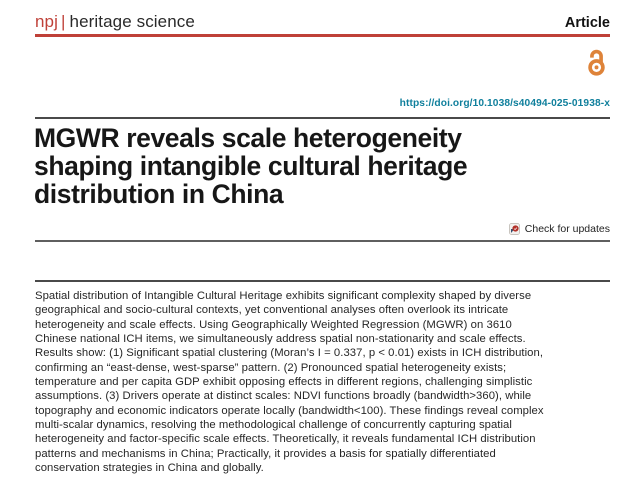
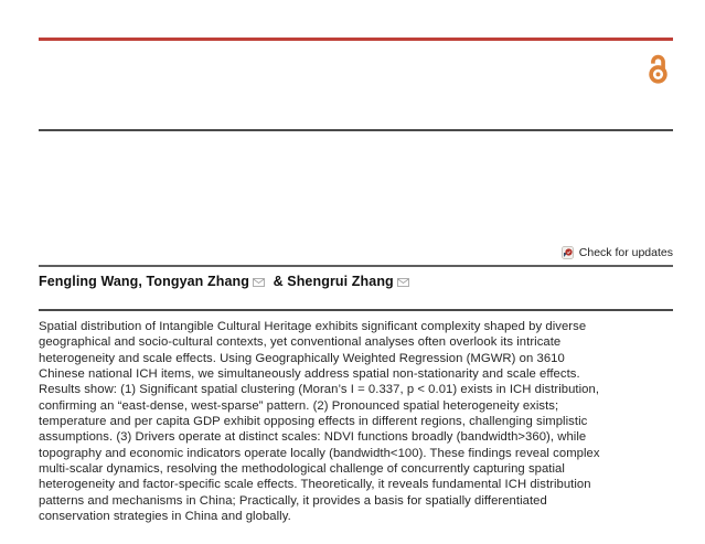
- npj | heritage science
- Article
- https://doi.org/10.1038/s40494-025-01938-x
- MGWR reveals scale heterogeneity
- shaping intangible cultural heritage
- distribution in China
  Check for updates
+ Fengling Wang, Tongyan Zhang & Shengrui Zhang
  Spatial distribution of Intangible Cultural Heritage exhibits significant complexity shaped by diverse
  geographical and socio-cultural contexts, yet conventional analyses often overlook its intricate
  heterogeneity and scale effects. Using Geographically Weighted Regression (MGWR) on 3610
  Chinese national ICH items, we simultaneously address spatial non-stationarity and scale effects.
  Results show: (1) Significant spatial clustering (Moran’s I = 0.337, p < 0.01) exists in ICH distribution,
  confirming an “east-dense, west-sparse” pattern. (2) Pronounced spatial heterogeneity exists;
  temperature and per capita GDP exhibit opposing effects in different regions, challenging simplistic
  assumptions. (3) Drivers operate at distinct scales: NDVI functions broadly (bandwidth>360), while
  topography and economic indicators operate locally (bandwidth<100). These findings reveal complex
  multi-scalar dynamics, resolving the methodological challenge of concurrently capturing spatial
  heterogeneity and factor-specific scale effects. Theoretically, it reveals fundamental ICH distribution
  patterns and mechanisms in China; Practically, it provides a basis for spatially differentiated
  conservation strategies in China and globally.
